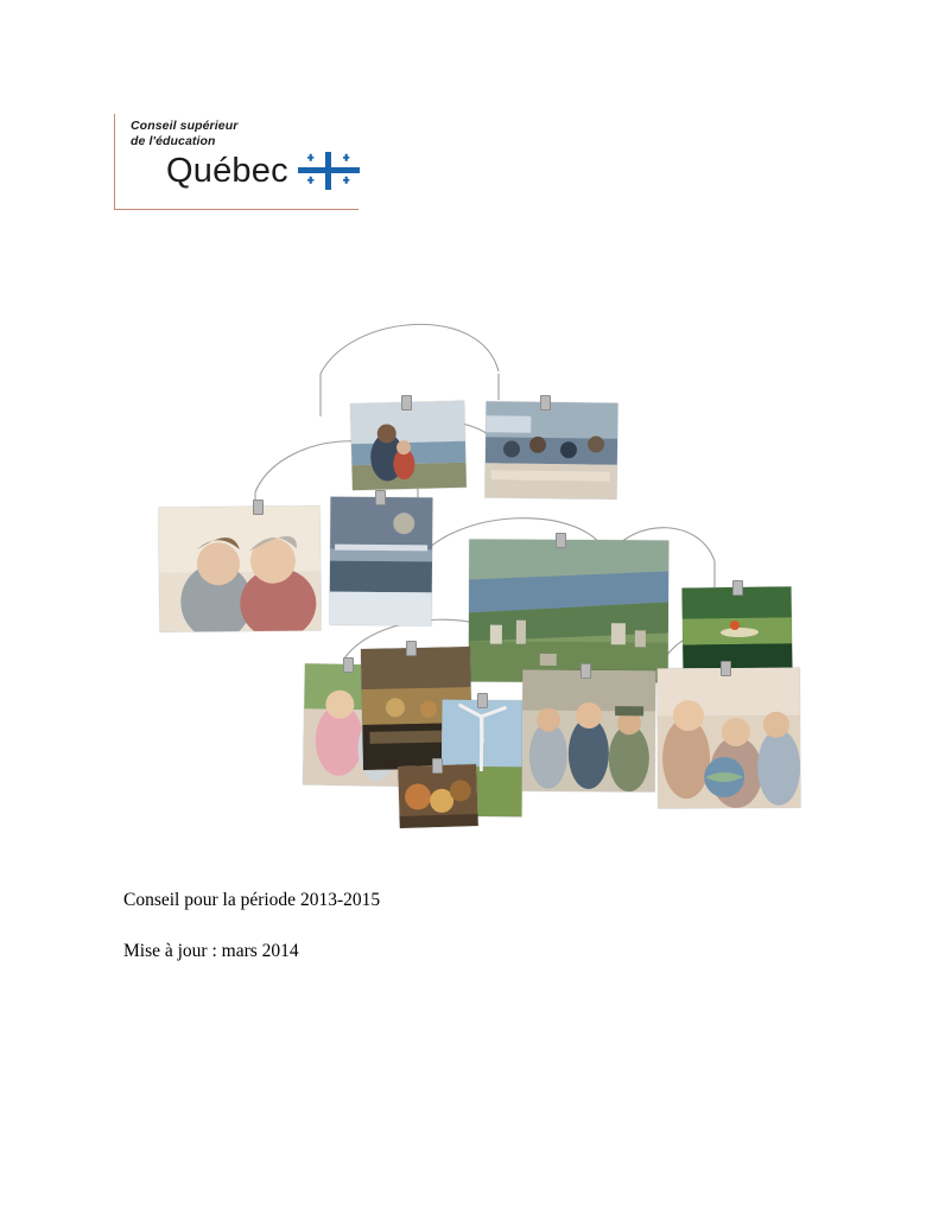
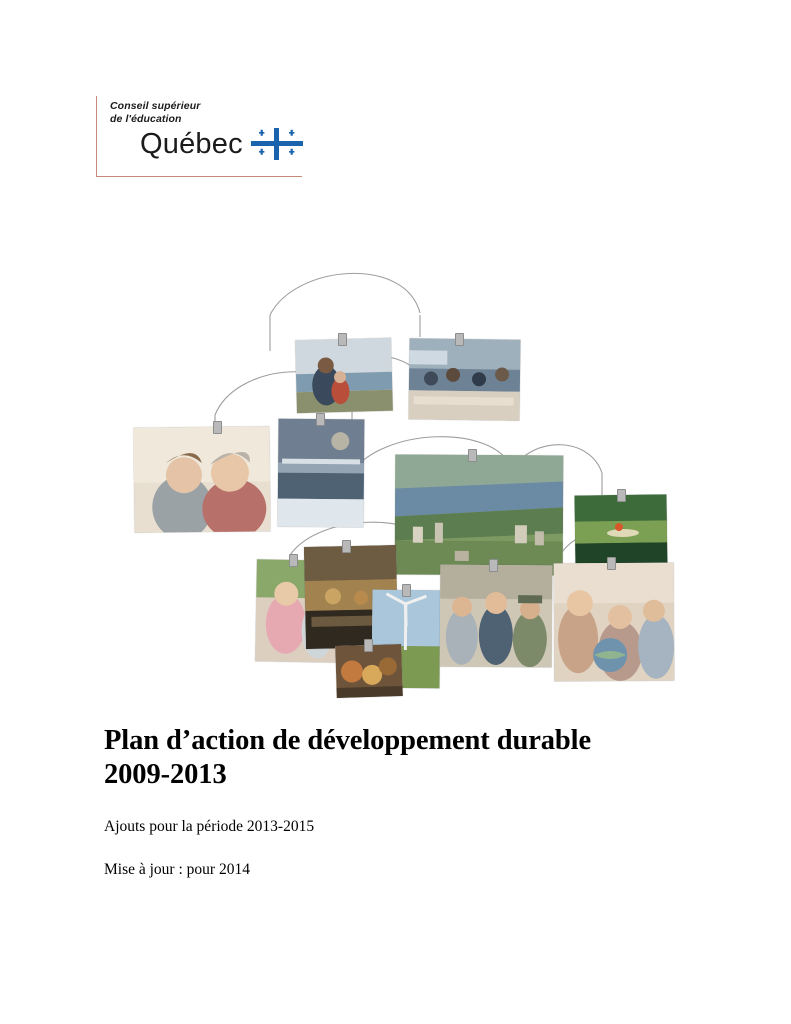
  Conseil supérieur
  de l'éducation
  Québec
+ Plan d’action de développement durable
+ 2009-2013
- Conseil pour la période 2013-2015
+ Ajouts pour la période 2013-2015
- Mise à jour : mars 2014
+ Mise à jour : pour 2014
